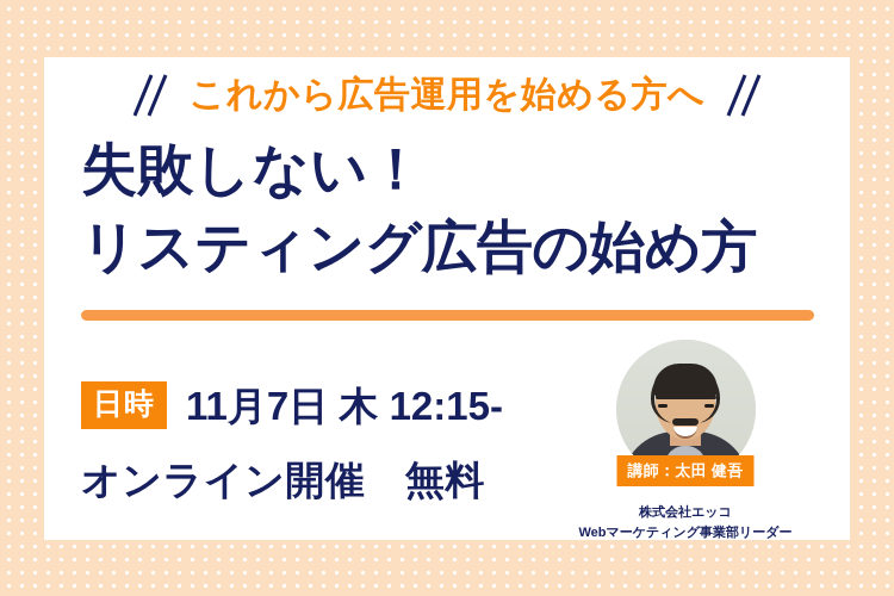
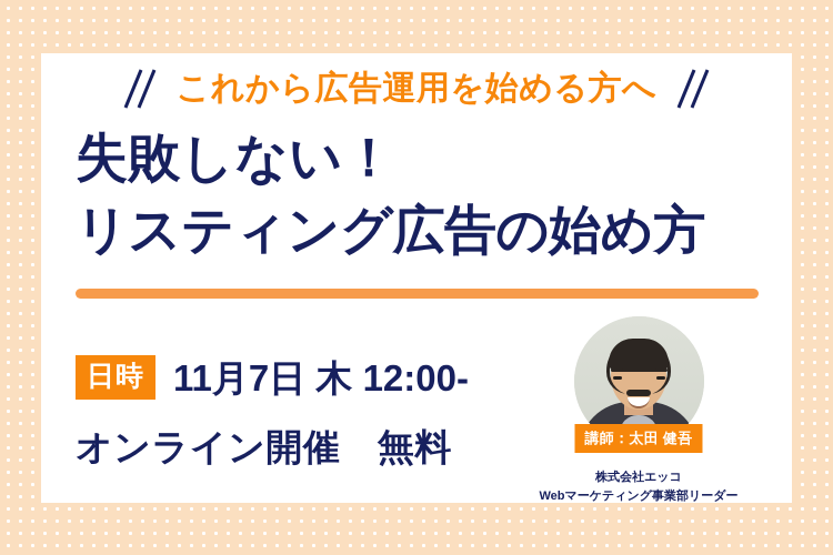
  これから広告運用を始める方へ
  失敗しない！
  リスティング広告の始め方
  日時
- 11月7日 木 12:15-
+ 11月7日 木 12:00-
  オンライン開催 無料
  講師：太田 健吾
  株式会社エッコ
  Webマーケティング事業部リーダー
